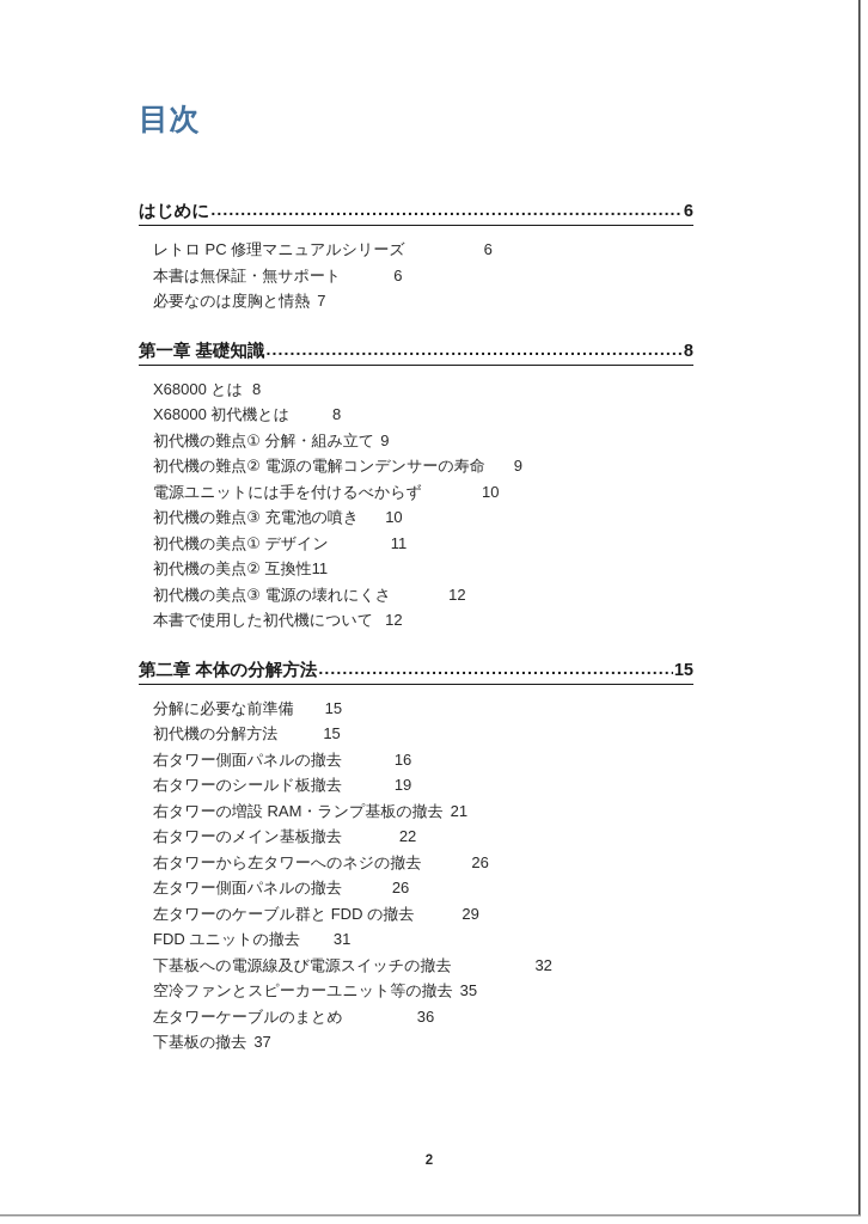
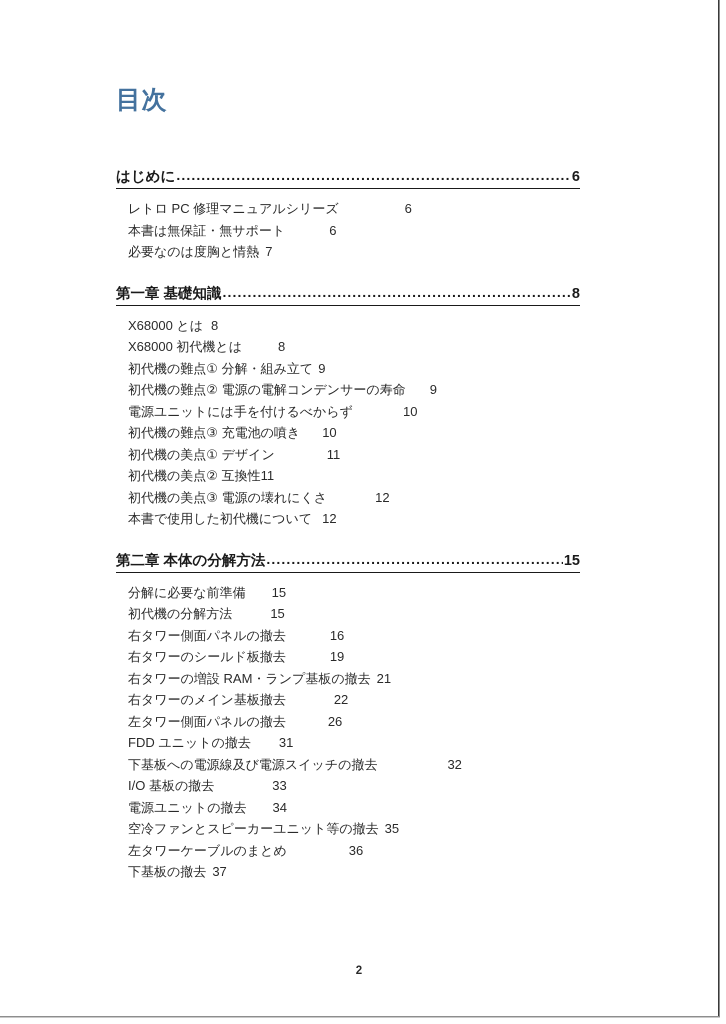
  目次
  はじめに
  6
  レトロ PC 修理マニュアルシリーズ 6
  本書は無保証・無サポート 6
  必要なのは度胸と情熱 7
  第一章 基礎知識
  8
  X68000 とは 8
  X68000 初代機とは 8
  初代機の難点① 分解・組み立て 9
  初代機の難点② 電源の電解コンデンサーの寿命 9
  電源ユニットには手を付けるべからず 10
  初代機の難点③ 充電池の噴き 10
  初代機の美点① デザイン 11
  初代機の美点② 互換性11
  初代機の美点③ 電源の壊れにくさ 12
  本書で使用した初代機について 12
  第二章 本体の分解方法
  15
  分解に必要な前準備 15
  初代機の分解方法 15
  右タワー側面パネルの撤去 16
  右タワーのシールド板撤去 19
  右タワーの増設 RAM・ランプ基板の撤去 21
  右タワーのメイン基板撤去 22
- 右タワーから左タワーへのネジの撤去 26
  左タワー側面パネルの撤去 26
- 左タワーのケーブル群と FDD の撤去 29
  FDD ユニットの撤去 31
  下基板への電源線及び電源スイッチの撤去 32
+ I/O 基板の撤去 33
+ 電源ユニットの撤去 34
  空冷ファンとスピーカーユニット等の撤去 35
  左タワーケーブルのまとめ 36
  下基板の撤去 37
  2
